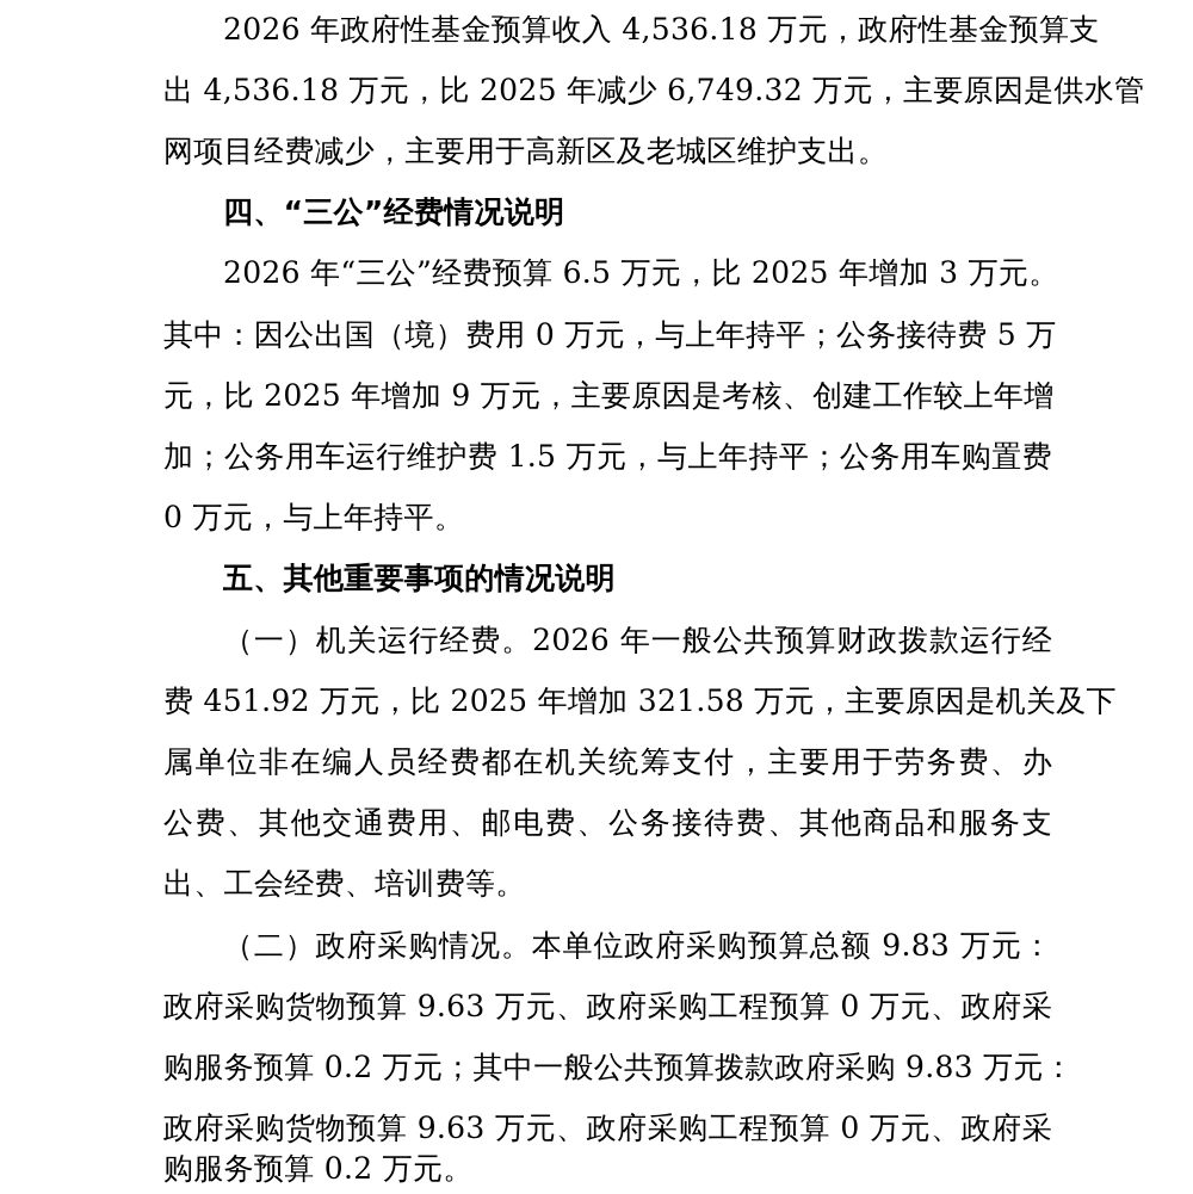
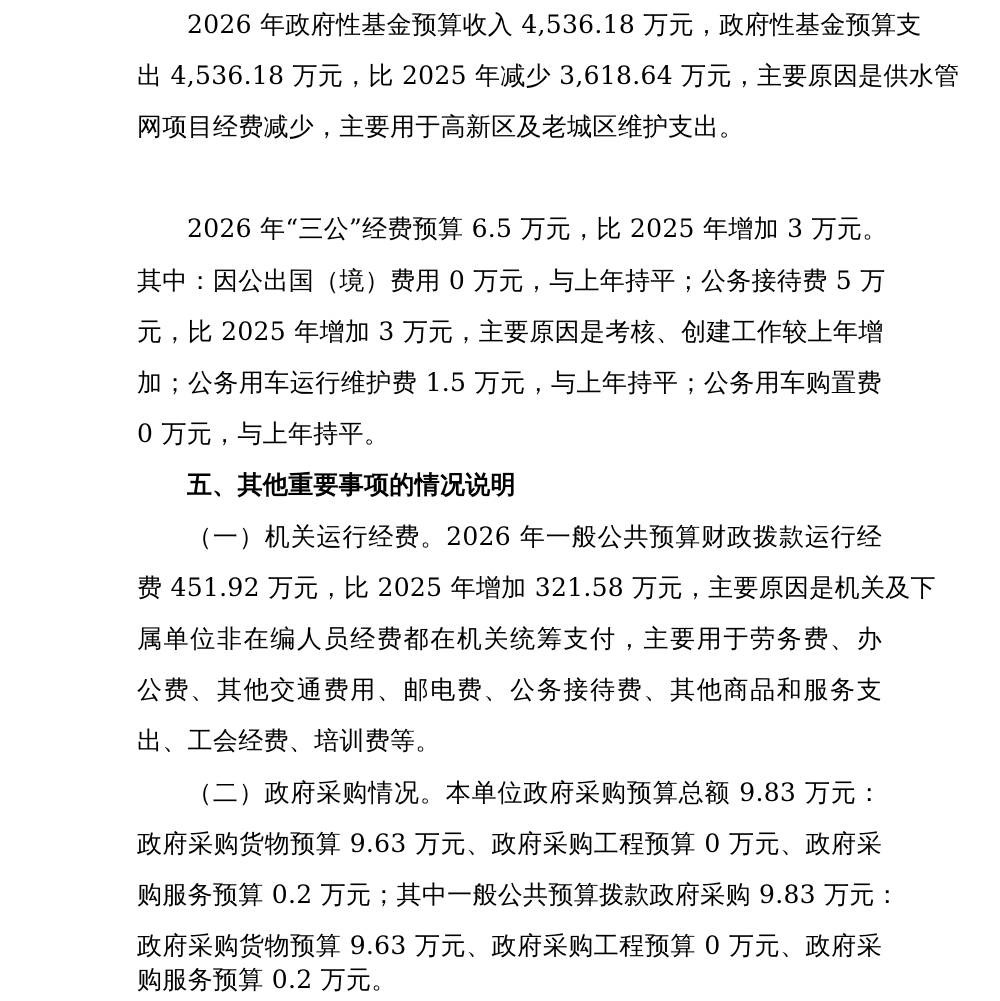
  2026 年政府性基金预算收入 4,536.18 万元，政府性基金预算支
- 出 4,536.18 万元，比 2025 年减少 6,749.32 万元，主要原因是供水管
+ 出 4,536.18 万元，比 2025 年减少 3,618.64 万元，主要原因是供水管
  网项目经费减少，主要用于高新区及老城区维护支出。
- 四、“三公”经费情况说明
  2026 年“三公”经费预算 6.5 万元，比 2025 年增加 3 万元。
  其中：因公出国（境）费用 0 万元，与上年持平；公务接待费 5 万
- 元，比 2025 年增加 9 万元，主要原因是考核、创建工作较上年增
+ 元，比 2025 年增加 3 万元，主要原因是考核、创建工作较上年增
  加；公务用车运行维护费 1.5 万元，与上年持平；公务用车购置费
  0 万元，与上年持平。
  五、其他重要事项的情况说明
  （一）机关运行经费。2026 年一般公共预算财政拨款运行经
  费 451.92 万元，比 2025 年增加 321.58 万元，主要原因是机关及下
  属单位非在编人员经费都在机关统筹支付，主要用于劳务费、办
  公费、其他交通费用、邮电费、公务接待费、其他商品和服务支
  出、工会经费、培训费等。
  （二）政府采购情况。本单位政府采购预算总额 9.83 万元：
  政府采购货物预算 9.63 万元、政府采购工程预算 0 万元、政府采
  购服务预算 0.2 万元；其中一般公共预算拨款政府采购 9.83 万元：
  政府采购货物预算 9.63 万元、政府采购工程预算 0 万元、政府采
  购服务预算 0.2 万元。
